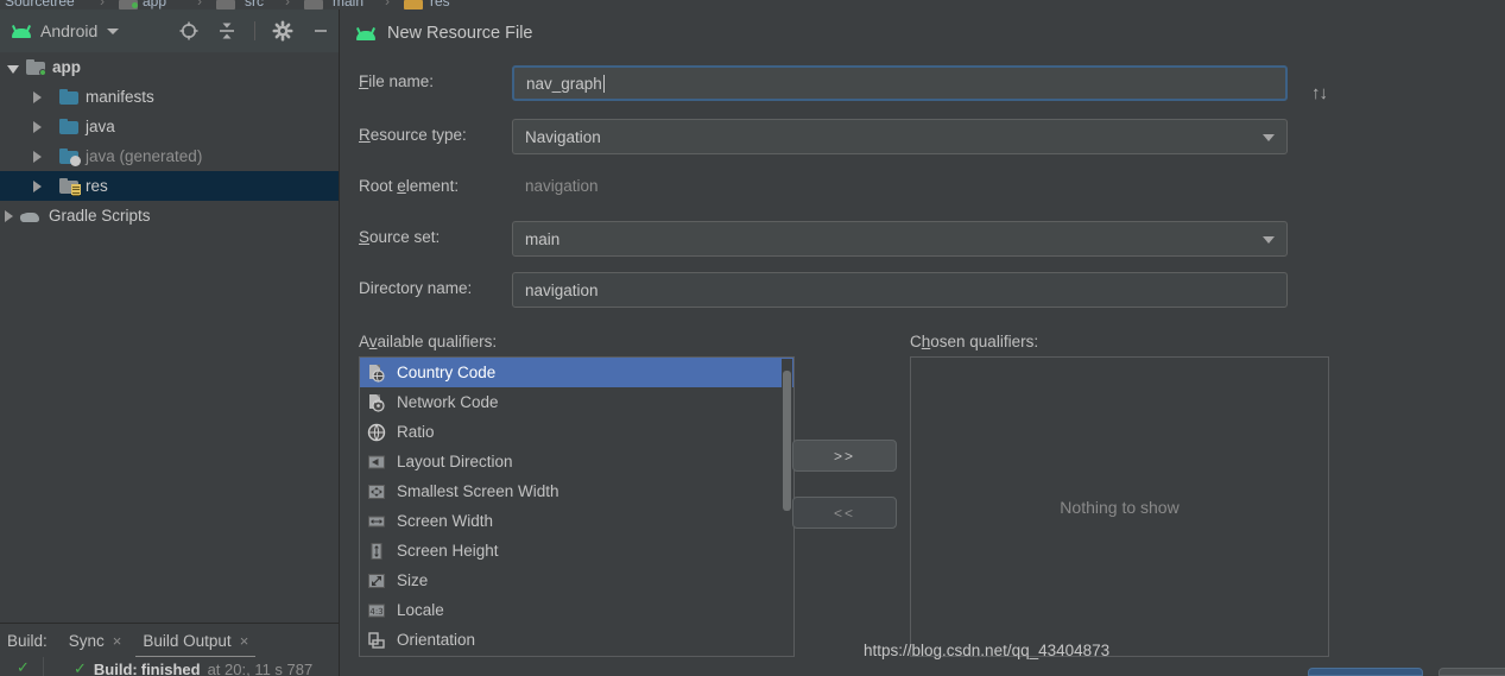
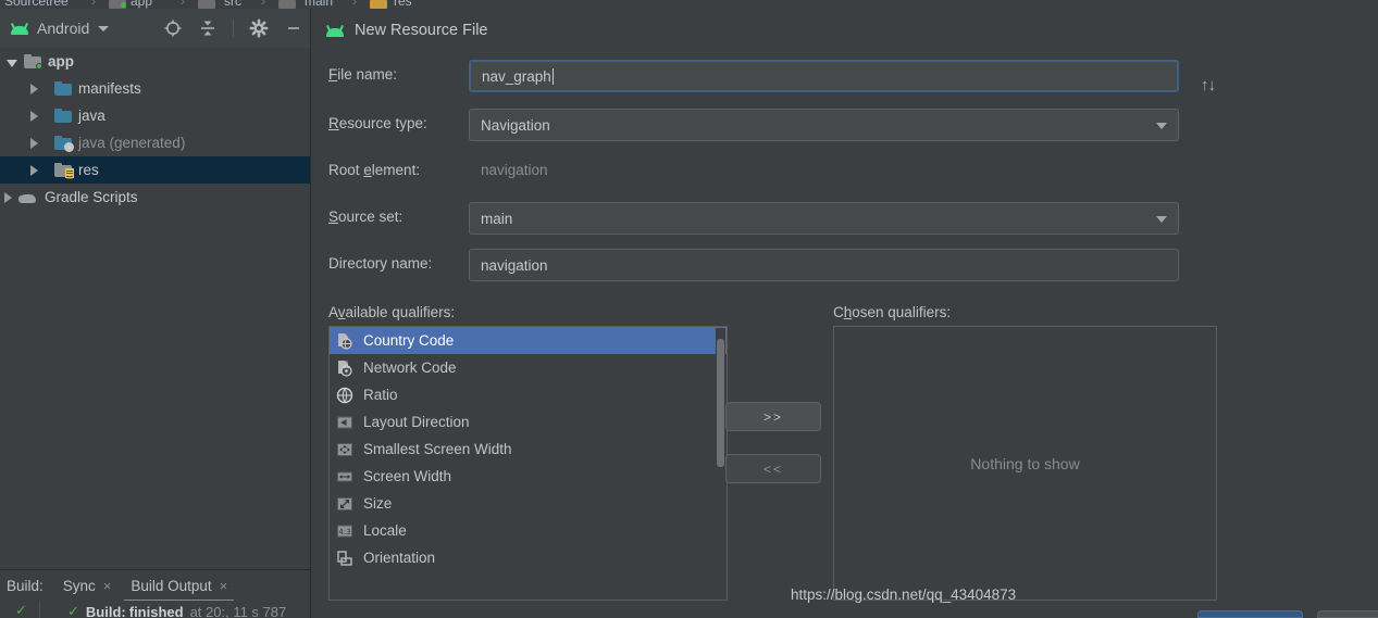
  Sourcetree
  ›
  app
  ›
  src
  ›
  main
  ›
  res
  Android
  app
  manifests
  java
  java (generated)
  res
  Gradle Scripts
  Build:
  Sync
  ×
  Build Output
  ×
  ✓
  ✓
  Build:
  finished
  at 20:, 11 s 787
  New Resource File
  File name:
  nav_graph
  ↑↓
  Resource type:
  Navigation
  Root element:
  navigation
  Source set:
  main
  Directory name:
  navigation
  Available qualifiers:
  Chosen qualifiers:
  Country Code
  Network Code
  Ratio
  Layout Direction
  Smallest Screen Width
  Screen Width
- Screen Height
  Size
  4:3
  Locale
  Orientation
  >>
  <<
  Nothing to show
  https://blog.csdn.net/qq_43404873
